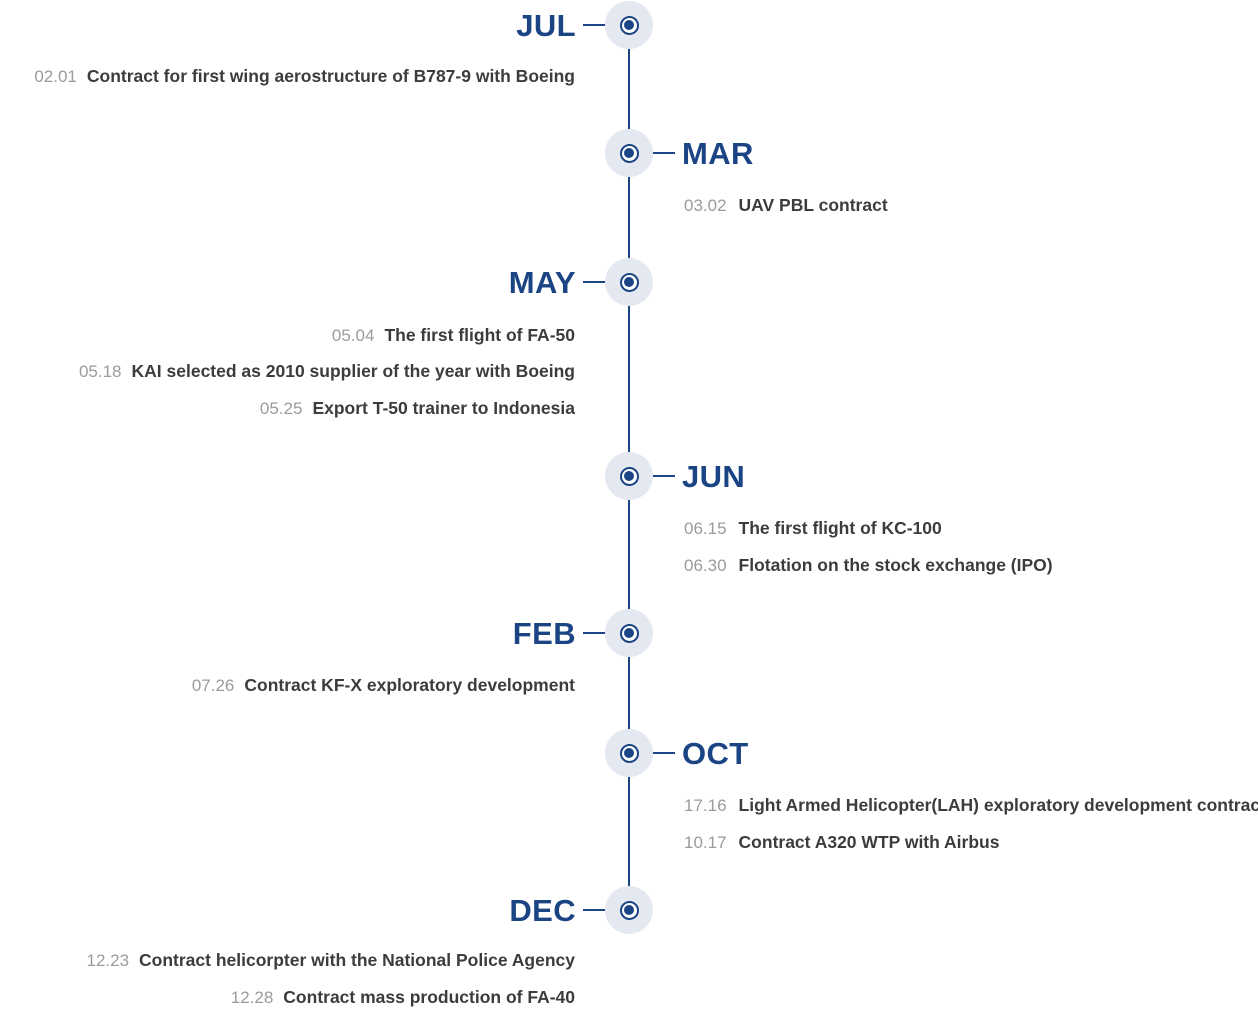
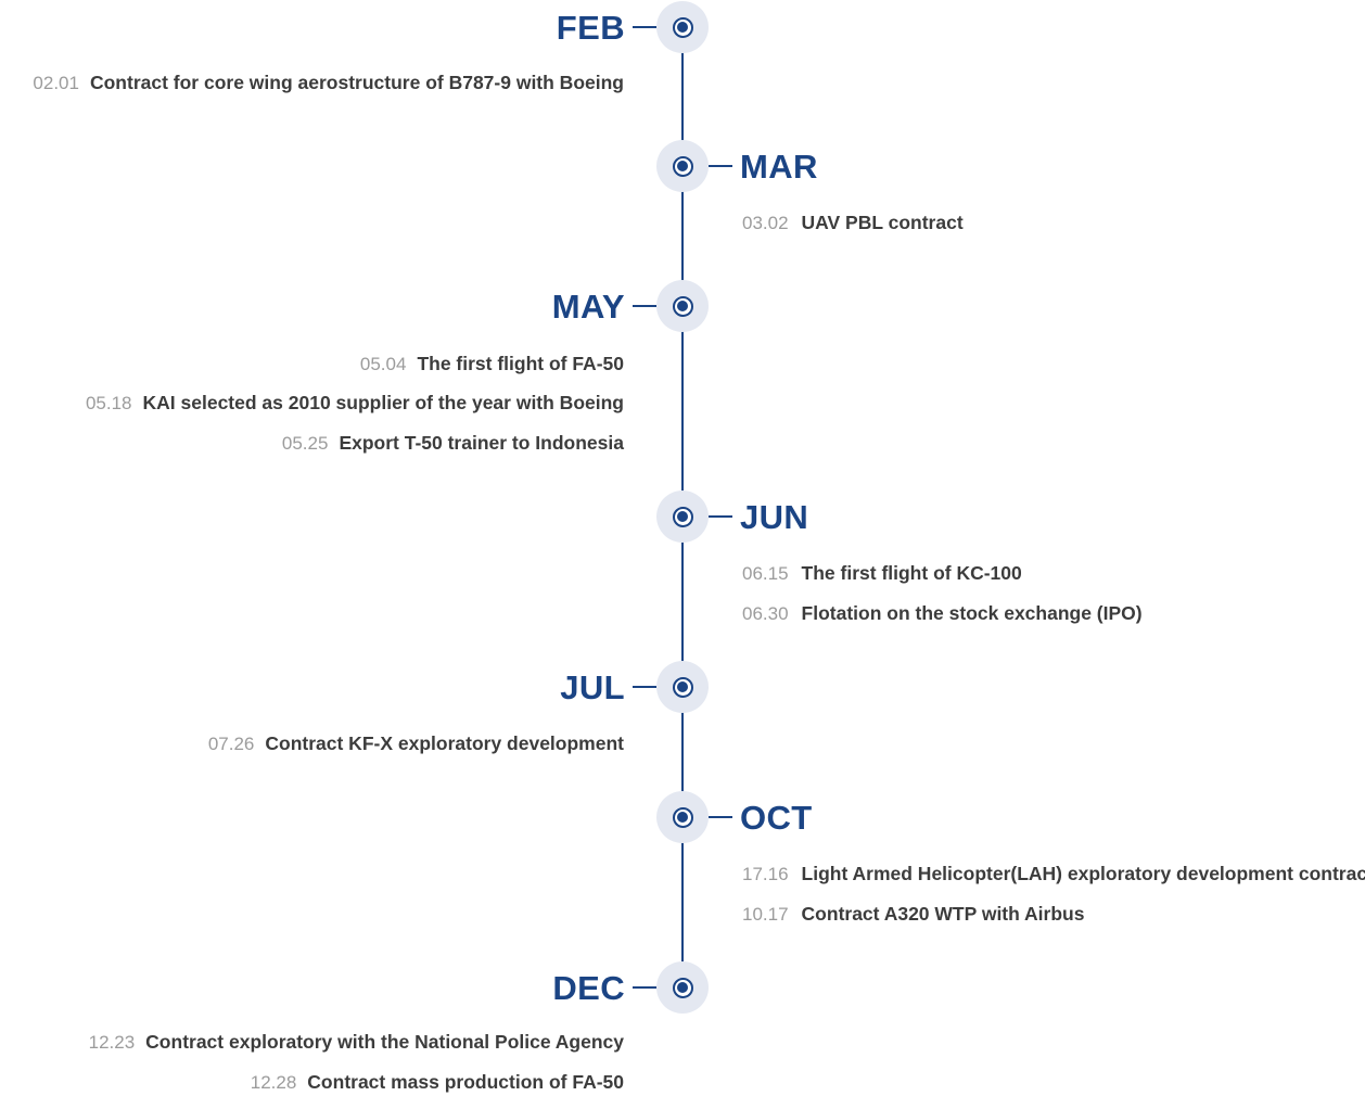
- JUL
+ FEB
- 02.01 Contract for first wing aerostructure of B787-9 with Boeing
+ 02.01 Contract for core wing aerostructure of B787-9 with Boeing
  MAR
  03.02 UAV PBL contract
  MAY
  05.04 The first flight of FA-50
  05.18 KAI selected as 2010 supplier of the year with Boeing
  05.25 Export T-50 trainer to Indonesia
  JUN
  06.15 The first flight of KC-100
  06.30 Flotation on the stock exchange (IPO)
- FEB
+ JUL
  07.26 Contract KF-X exploratory development
  OCT
  17.16 Light Armed Helicopter(LAH) exploratory development contrac
  10.17 Contract A320 WTP with Airbus
  DEC
- 12.23 Contract helicorpter with the National Police Agency
+ 12.23 Contract exploratory with the National Police Agency
- 12.28 Contract mass production of FA-40
+ 12.28 Contract mass production of FA-50
